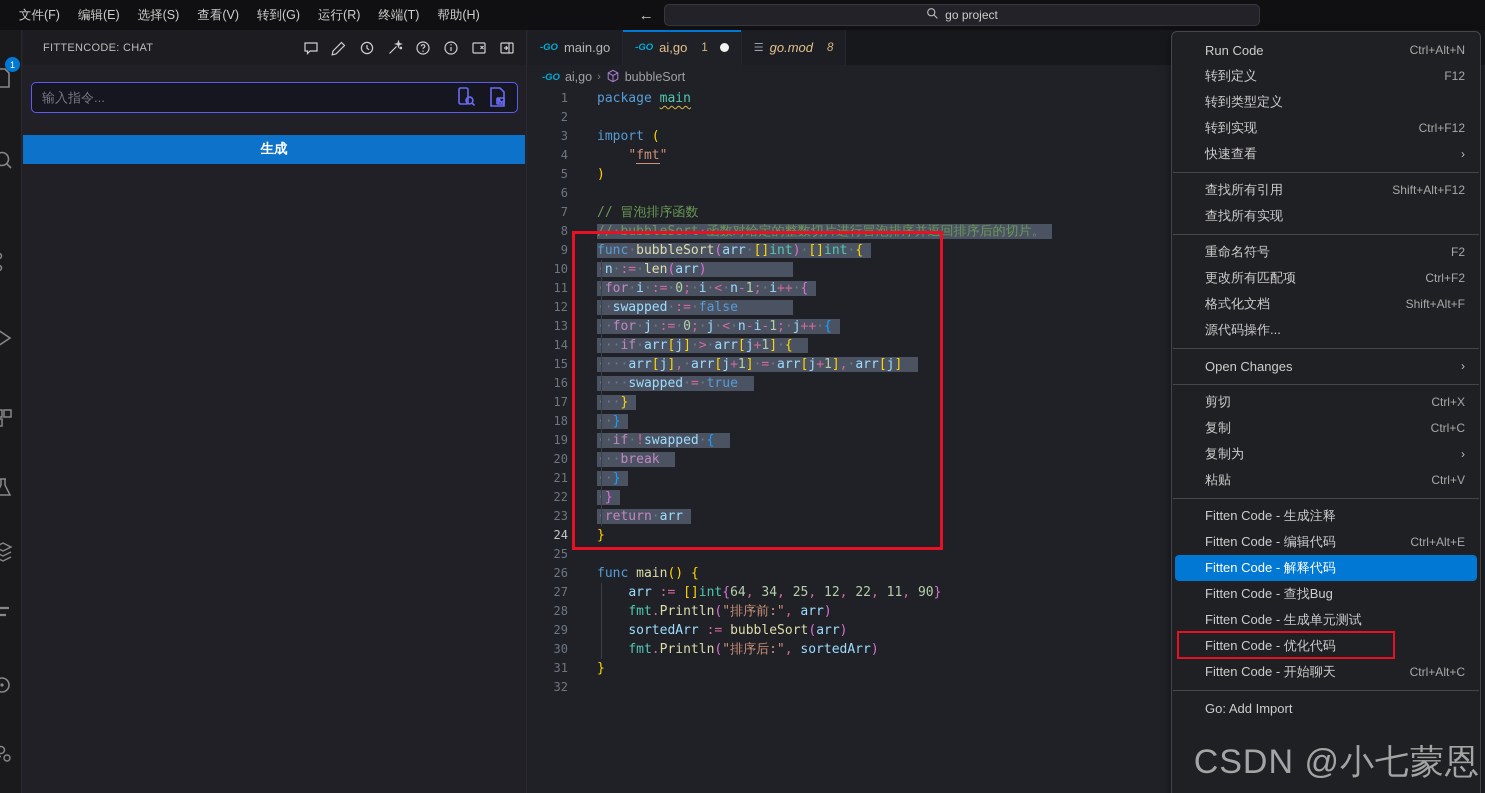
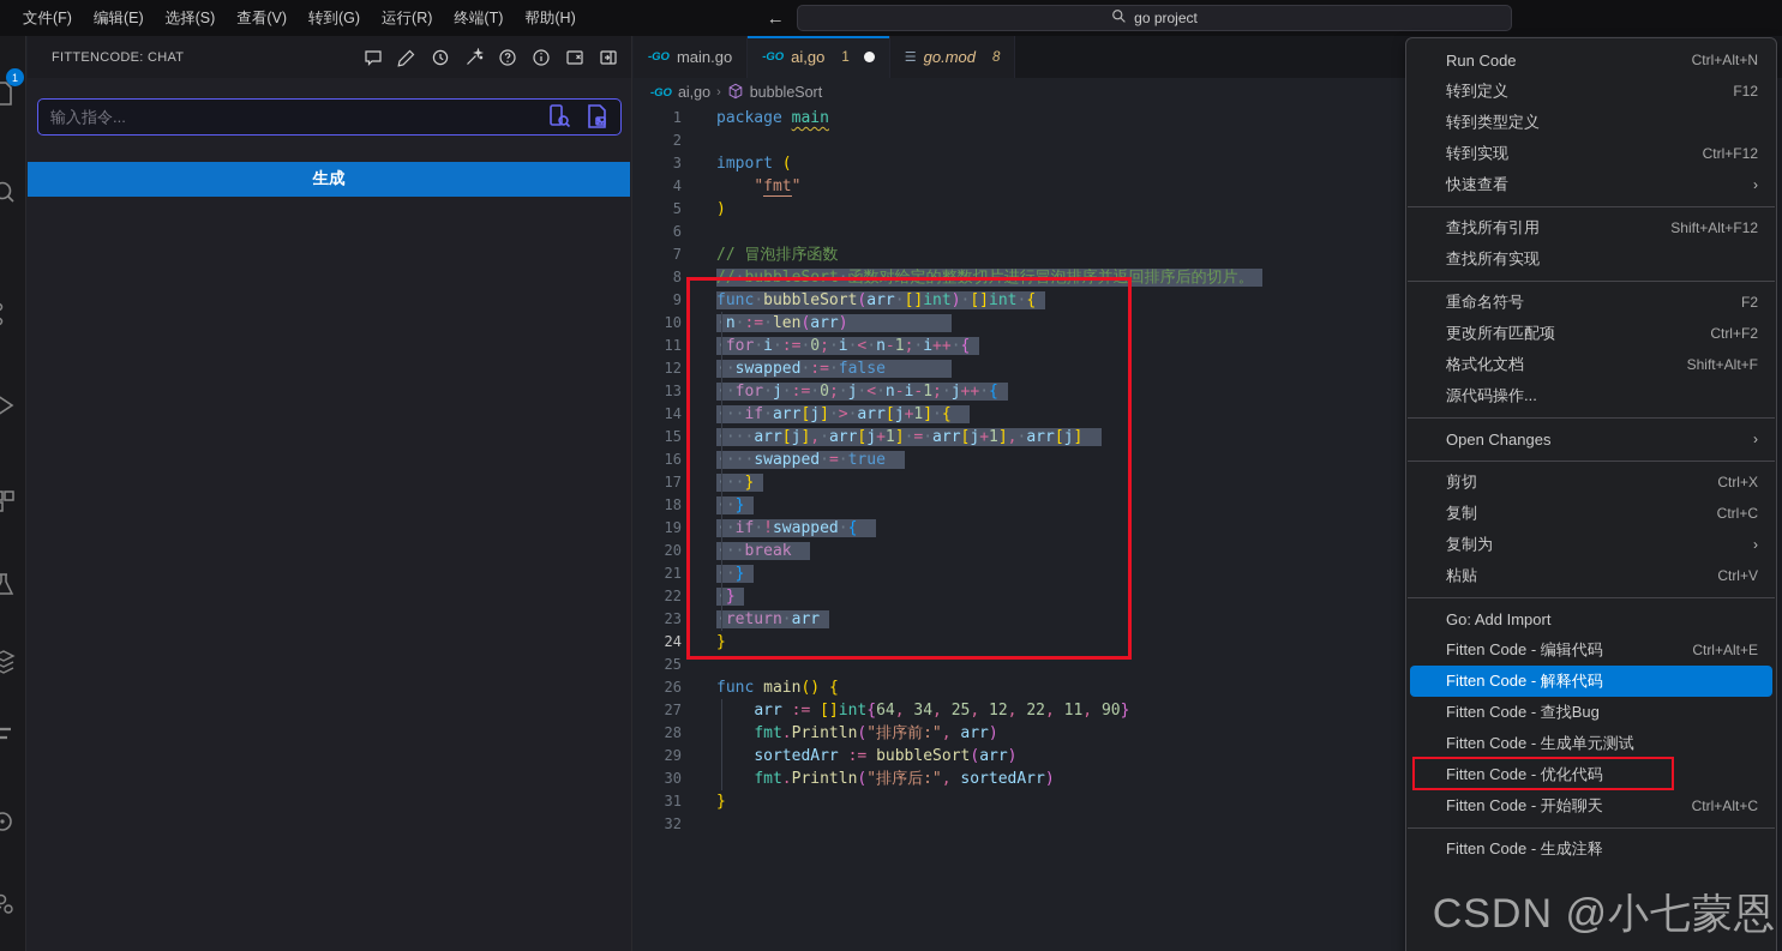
  文件(F)
  编辑(E)
  选择(S)
  查看(V)
  转到(G)
  运行(R)
  终端(T)
  帮助(H)
  ←
  go project
  1
  FITTENCODE: CHAT
  输入指令...
  生成
  -GO
  main.go
  -GO
  ai,go
  1
  ☰
  go.mod
  8
  -GO
  ai,go
  ›
  bubbleSort
  1
  package main
  2
  3
  import (
  4
  "fmt"
  5
  )
  6
  7
  // 冒泡排序函数
  8
  //·bubbleSort·函数对给定的整数切片进行冒泡排序并返回排序后的切片。
  9
  func·bubbleSort(arr·[]int)·[]int·{
  10
  n·:=·len(arr)
  11
  for·i·:=·0;·i·<·n-1;·i++·{
  12
  ·swapped·:=·false
  13
  ·for·j·:=·0;·j·<·n-i-1;·j++·{
  14
  ··if·arr[j]·>·arr[j+1]·{
  15
  ···arr[j],·arr[j+1]·=·arr[j+1],·arr[j]
  16
  ···swapped·=·true
  17
  ··}
  18
  19
  ·if·!swapped·{
  20
  ··break
  21
  22
  23
  return·arr
  24
  }
  25
  26
  func main() {
  27
  arr := []int{64, 34, 25, 12, 22, 11, 90}
  28
  fmt.Println("排序前:", arr)
  29
  sortedArr := bubbleSort(arr)
  30
  fmt.Println("排序后:", sortedArr)
  31
  }
  32
  Run Code
  Ctrl+Alt+N
  转到定义
  F12
  转到类型定义
  转到实现
  Ctrl+F12
  快速查看
  ›
  查找所有引用
  Shift+Alt+F12
  查找所有实现
  重命名符号
  F2
  更改所有匹配项
  Ctrl+F2
  格式化文档
  Shift+Alt+F
  源代码操作...
  Open Changes
  ›
  剪切
  Ctrl+X
  复制
  Ctrl+C
  复制为
  ›
  粘贴
  Ctrl+V
- Fitten Code - 生成注释
+ Go: Add Import
  Fitten Code - 编辑代码
  Ctrl+Alt+E
  Fitten Code - 解释代码
  Fitten Code - 查找Bug
  Fitten Code - 生成单元测试
  Fitten Code - 优化代码
  Fitten Code - 开始聊天
  Ctrl+Alt+C
- Go: Add Import
+ Fitten Code - 生成注释
  CSDN @小七蒙恩
